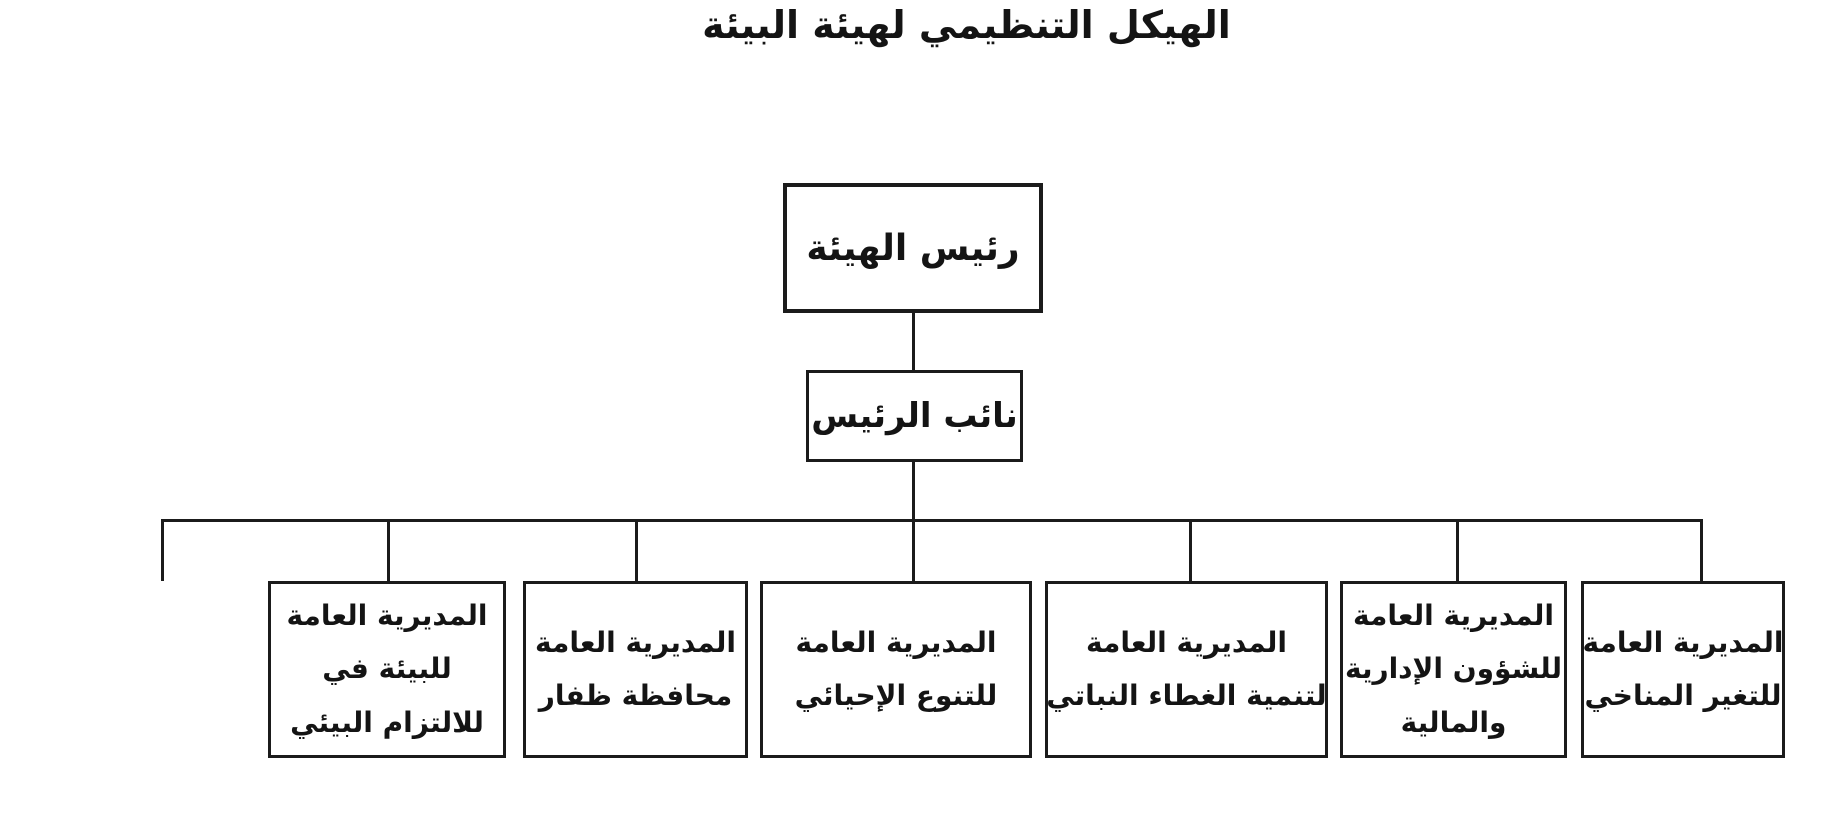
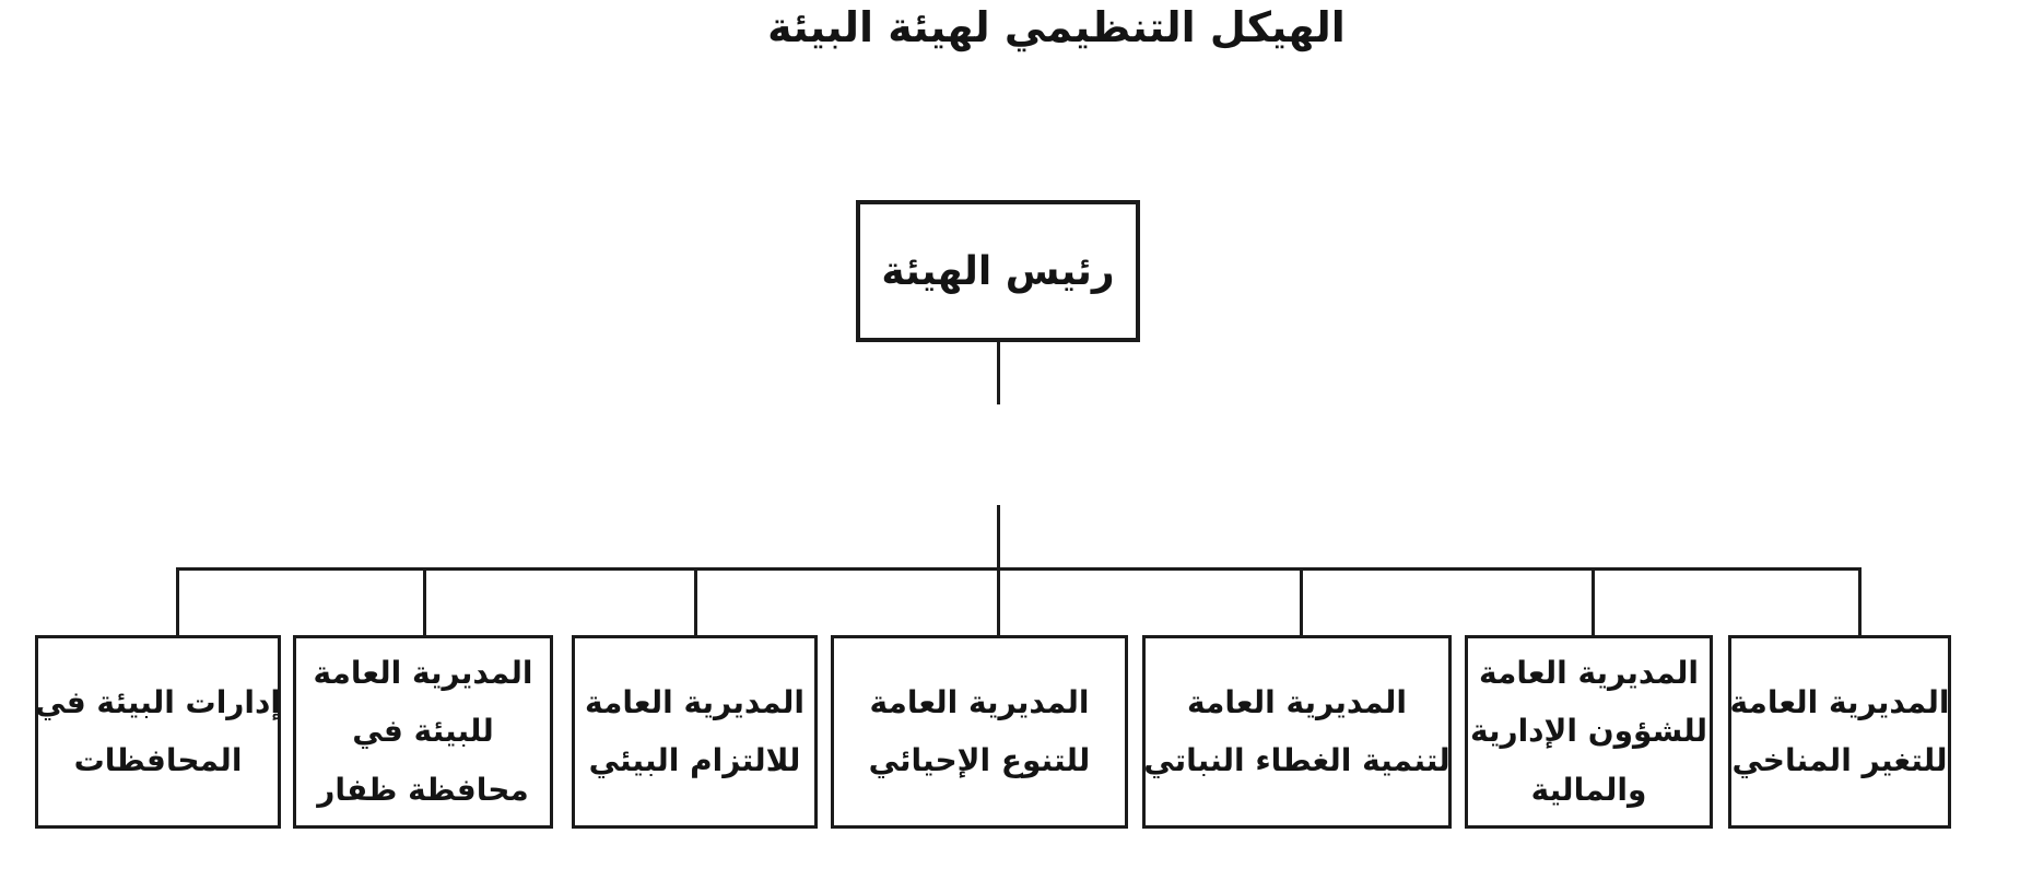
  الهيكل التنظيمي لهيئة البيئة
  رئيس الهيئة
- نائب الرئيس
  المديرية العامة
  للتغير المناخي
  المديرية العامة
  للشؤون الإدارية
  والمالية
  المديرية العامة
  لتنمية الغطاء النباتي
  المديرية العامة
  للتنوع الإحيائي
  المديرية العامة
- محافظة ظفار
+ للالتزام البيئي
  المديرية العامة
  للبيئة في
- للالتزام البيئي
+ محافظة ظفار
+ إدارات البيئة في
+ المحافظات
